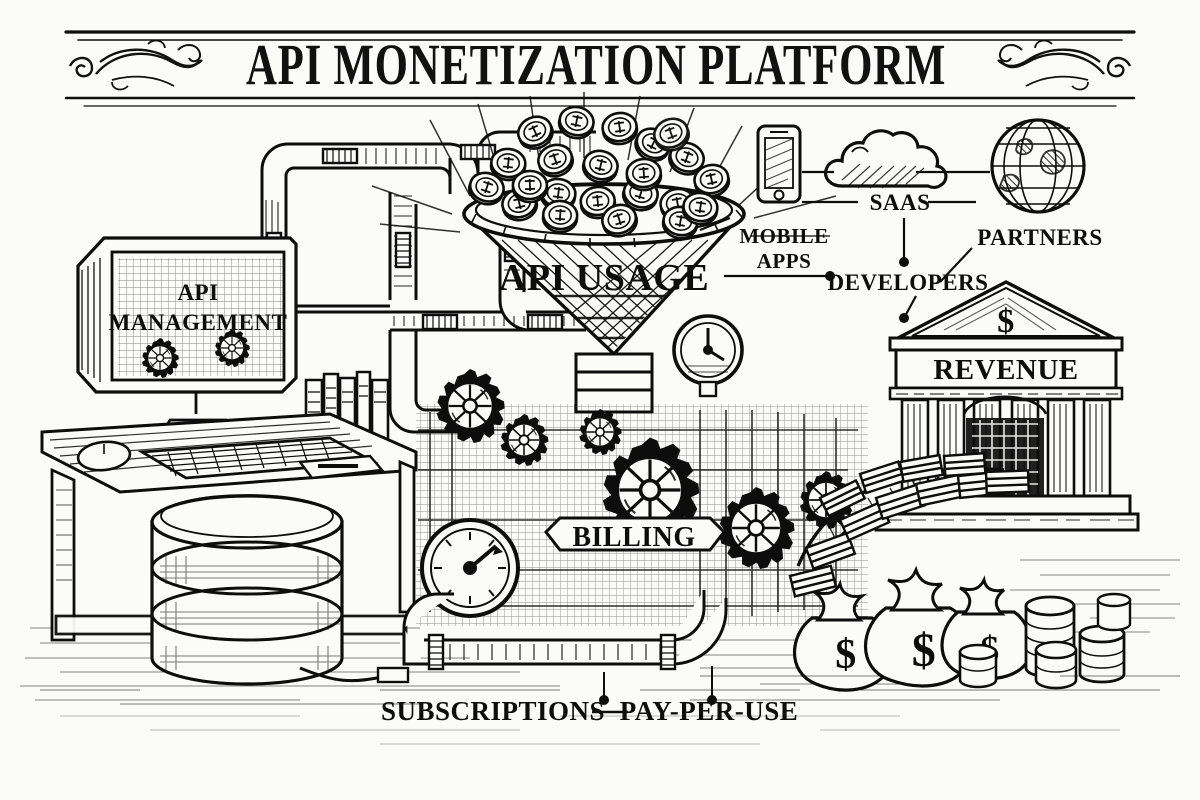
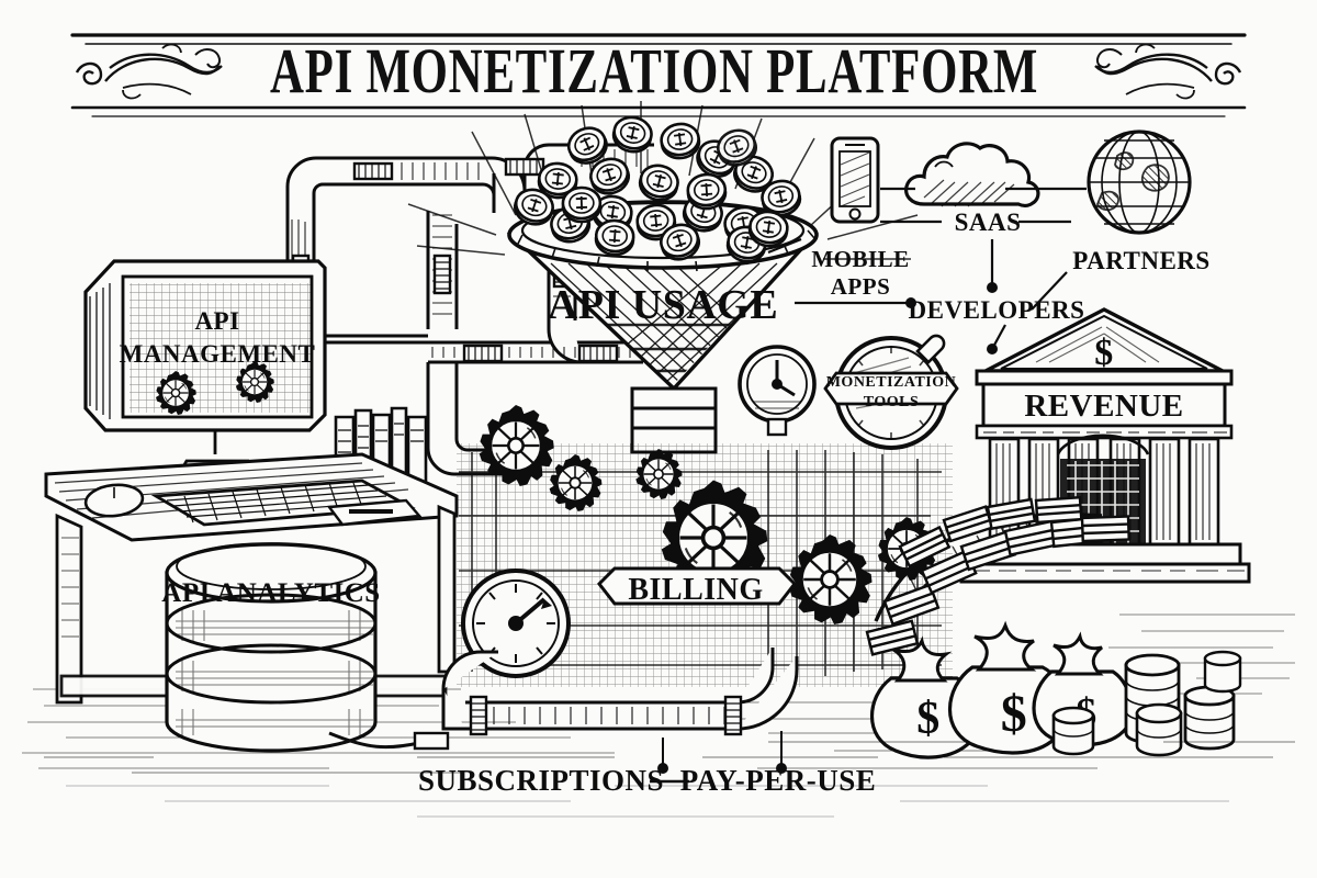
  API MONETIZATION PLATFORM
  API USAGE
  API
  MANAGEMENT
+ API ANALYTICS
+ MONETIZATION
+ TOOLS
  BILLING
  $
  REVENUE
  $
  $
  MOBILE
  APPS
  SAAS
  PARTNERS
  DEVELOPERS
  SUBSCRIPTION
  PAY-PER-USE
